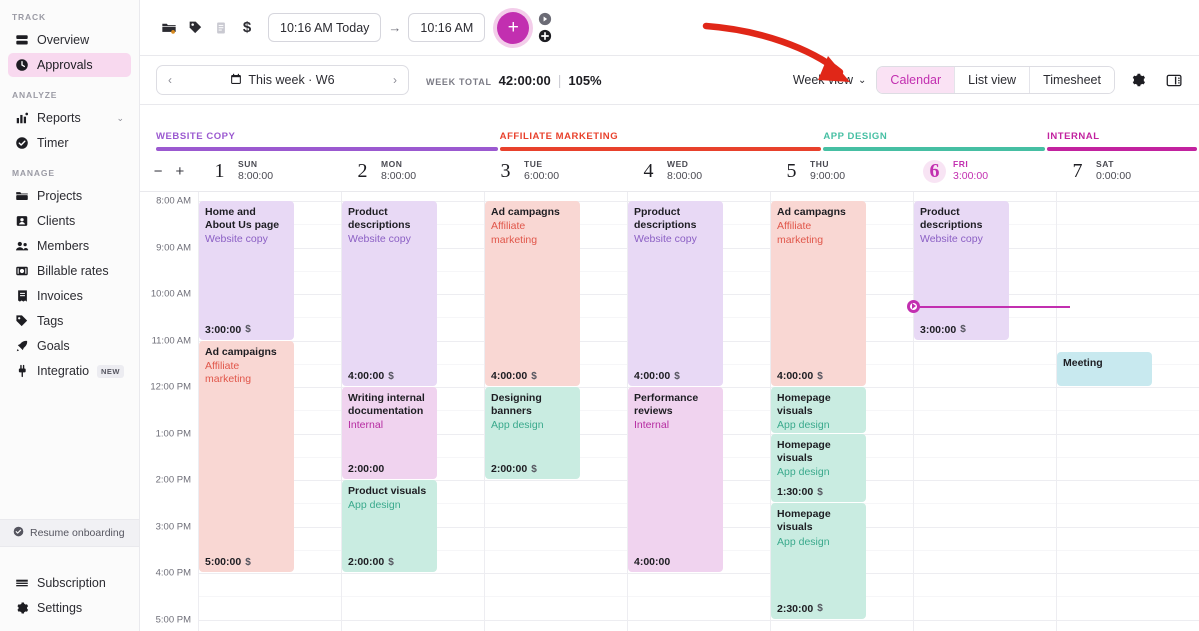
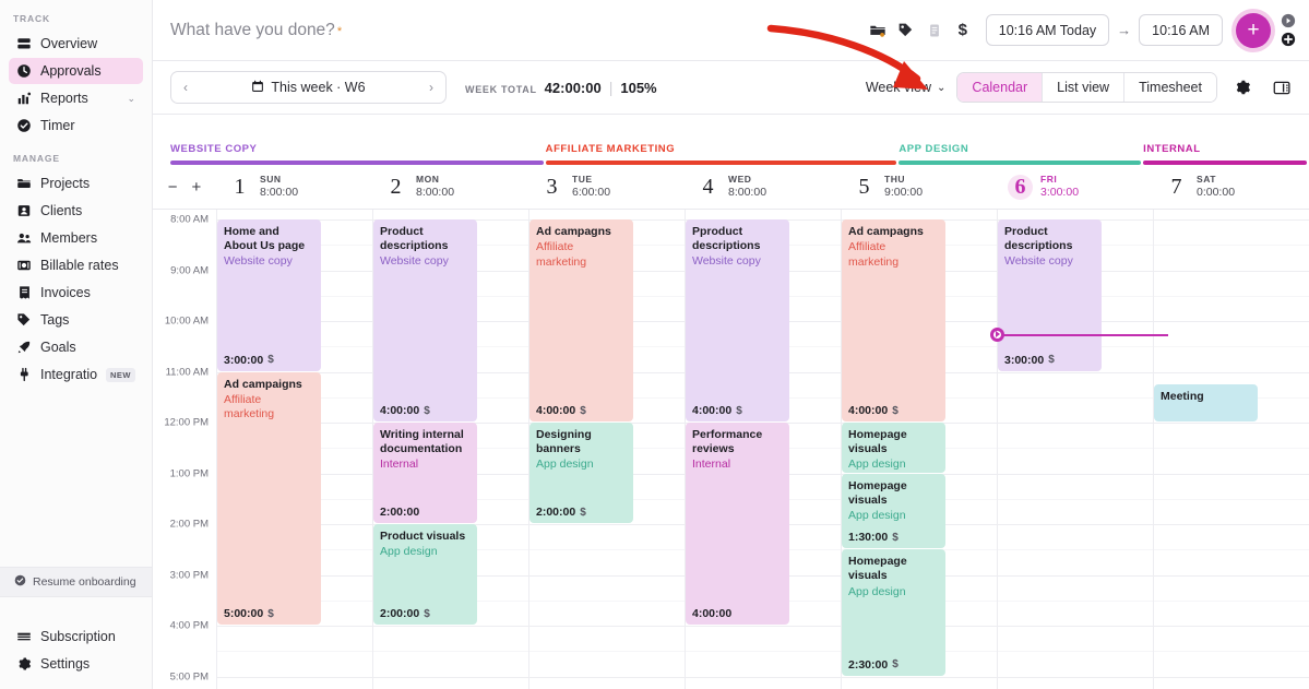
  TRACK
  Overview
  Approvals
- ANALYZE
  Reports
  ⌄
  Timer
  MANAGE
  Projects
  Clients
  Members
  Billable rates
  Invoices
  Tags
  Goals
  Integratio
  NEW
  Resume onboarding
  Subscription
  Settings
+ What have you done?
+ *
  $
  10:16 AM Today
  →
  10:16 AM
  +
  ‹
  This week · W6
  ›
  WEEK TOTAL
  42:00:00
  |
  105%
  ⌄
  Calendar
  List view
  Timesheet
  WEBSITE COPY
  AFFILIATE MARKETING
  APP DESIGN
  INTERNAL
  −
  +
  1
  SUN
  8:00:00
  2
  MON
  8:00:00
  3
  TUE
  6:00:00
  4
  WED
  8:00:00
  5
  THU
  9:00:00
  6
  FRI
  3:00:00
  7
  SAT
  0:00:00
  8:00 AM
  9:00 AM
  10:00 AM
  11:00 AM
  12:00 PM
  1:00 PM
  2:00 PM
  3:00 PM
  4:00 PM
  5:00 PM
  Home and About Us page
  Website copy
  3:00:00
  $
  Ad campaigns
  Affiliate marketing
  5:00:00
  $
  Product descriptions
  Website copy
  4:00:00
  $
  Writing internal documentation
  Internal
  2:00:00
  Product visuals
  App design
  2:00:00
  $
  Ad campagns
  Affiliate marketing
  4:00:00
  $
  Designing banners
  App design
  2:00:00
  $
  Pproduct descriptions
  Website copy
  4:00:00
  $
  Performance reviews
  Internal
  4:00:00
  Ad campagns
  Affiliate marketing
  4:00:00
  $
  Homepage visuals
  App design
  Homepage visuals
  App design
  1:30:00
  $
  Homepage visuals
  App design
  2:30:00
  $
  Product descriptions
  Website copy
  3:00:00
  $
  Meeting
